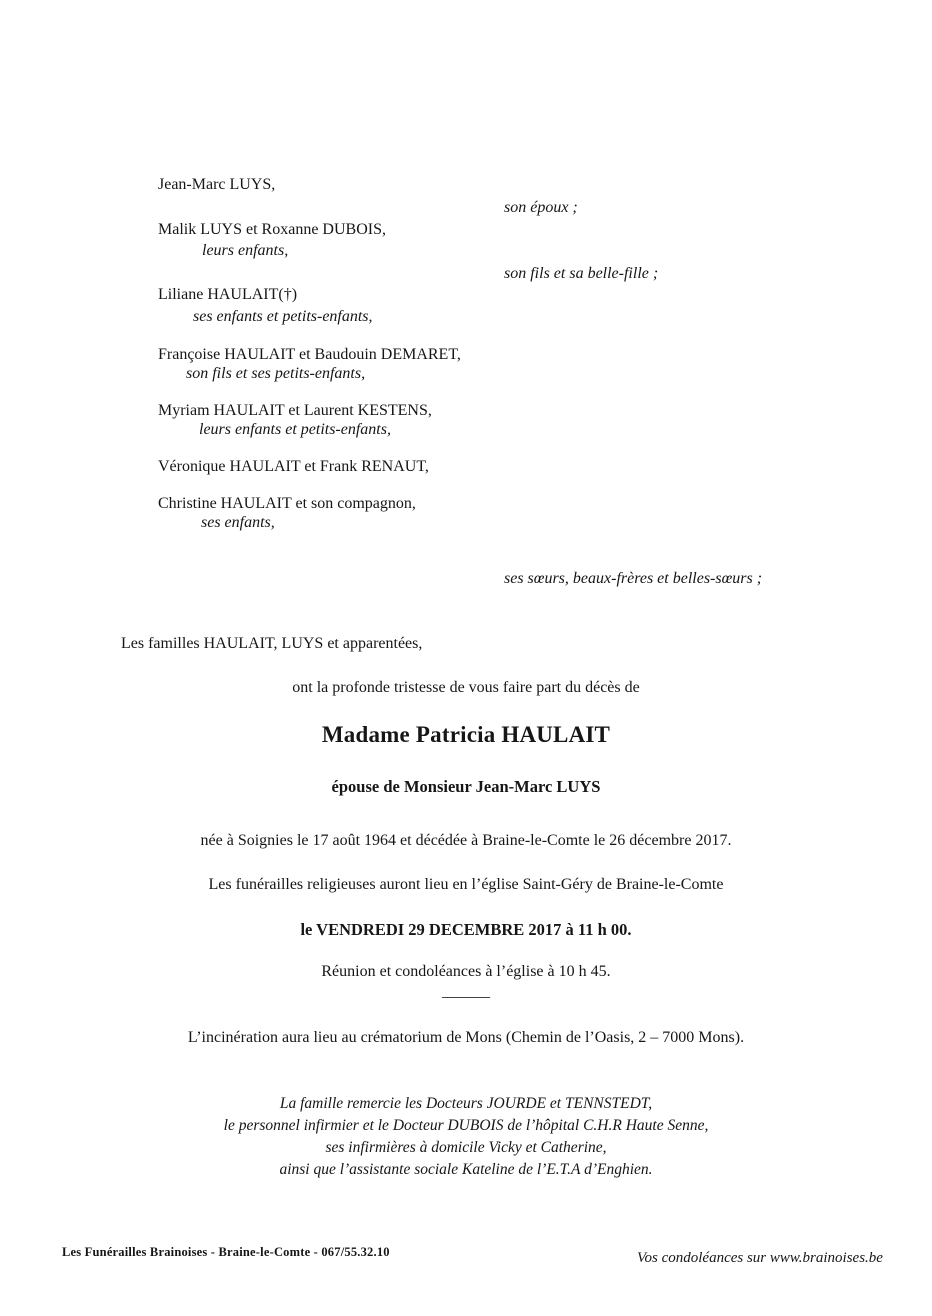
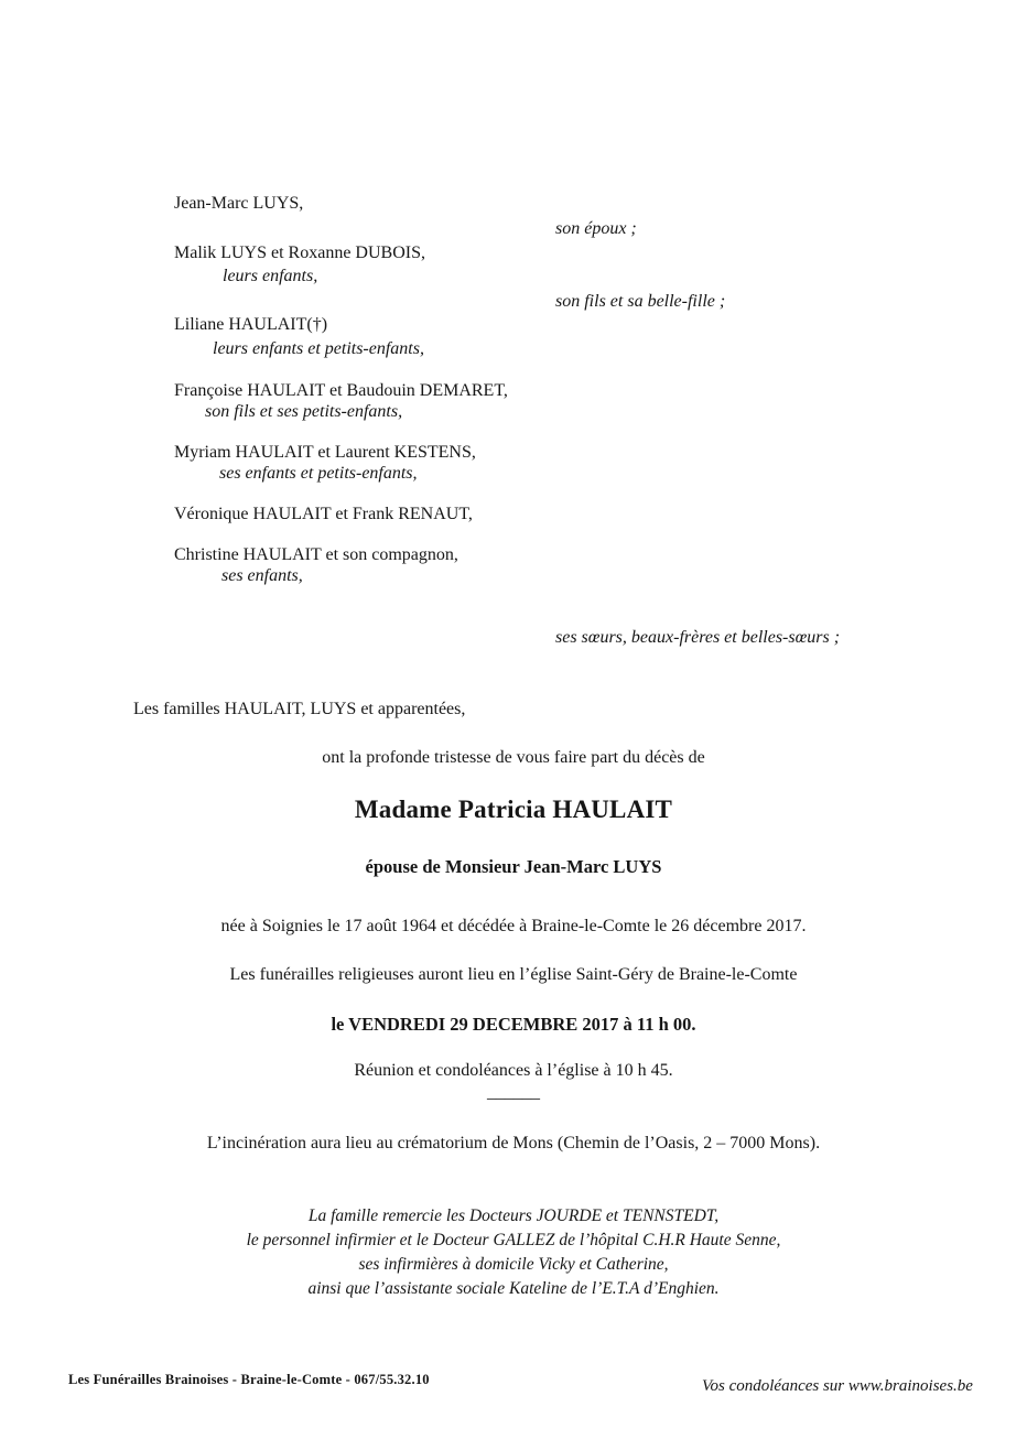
  Jean-Marc LUYS,
  son époux ;
  Malik LUYS et Roxanne DUBOIS,
  leurs enfants,
  son fils et sa belle-fille ;
  Liliane HAULAIT(†)
- ses enfants et petits-enfants,
+ leurs enfants et petits-enfants,
  Françoise HAULAIT et Baudouin DEMARET,
  son fils et ses petits-enfants,
  Myriam HAULAIT et Laurent KESTENS,
- leurs enfants et petits-enfants,
+ ses enfants et petits-enfants,
  Véronique HAULAIT et Frank RENAUT,
  Christine HAULAIT et son compagnon,
  ses enfants,
  ses sœurs, beaux-frères et belles-sœurs ;
  Les familles HAULAIT, LUYS et apparentées,
  ont la profonde tristesse de vous faire part du décès de
  Madame Patricia HAULAIT
  épouse de Monsieur Jean-Marc LUYS
  née à Soignies le 17 août 1964 et décédée à Braine-le-Comte le 26 décembre 2017.
  Les funérailles religieuses auront lieu en l’église Saint-Géry de Braine-le-Comte
  le VENDREDI 29 DECEMBRE 2017 à 11 h 00.
  Réunion et condoléances à l’église à 10 h 45.
  ______
  L’incinération aura lieu au crématorium de Mons (Chemin de l’Oasis, 2 – 7000 Mons).
  La famille remercie les Docteurs JOURDE et TENNSTEDT,
- le personnel infirmier et le Docteur DUBOIS de l’hôpital C.H.R Haute Senne,
+ le personnel infirmier et le Docteur GALLEZ de l’hôpital C.H.R Haute Senne,
  ses infirmières à domicile Vicky et Catherine,
  ainsi que l’assistante sociale Kateline de l’E.T.A d’Enghien.
  Les Funérailles Brainoises - Braine-le-Comte - 067/55.32.10
  Vos condoléances sur www.brainoises.be
